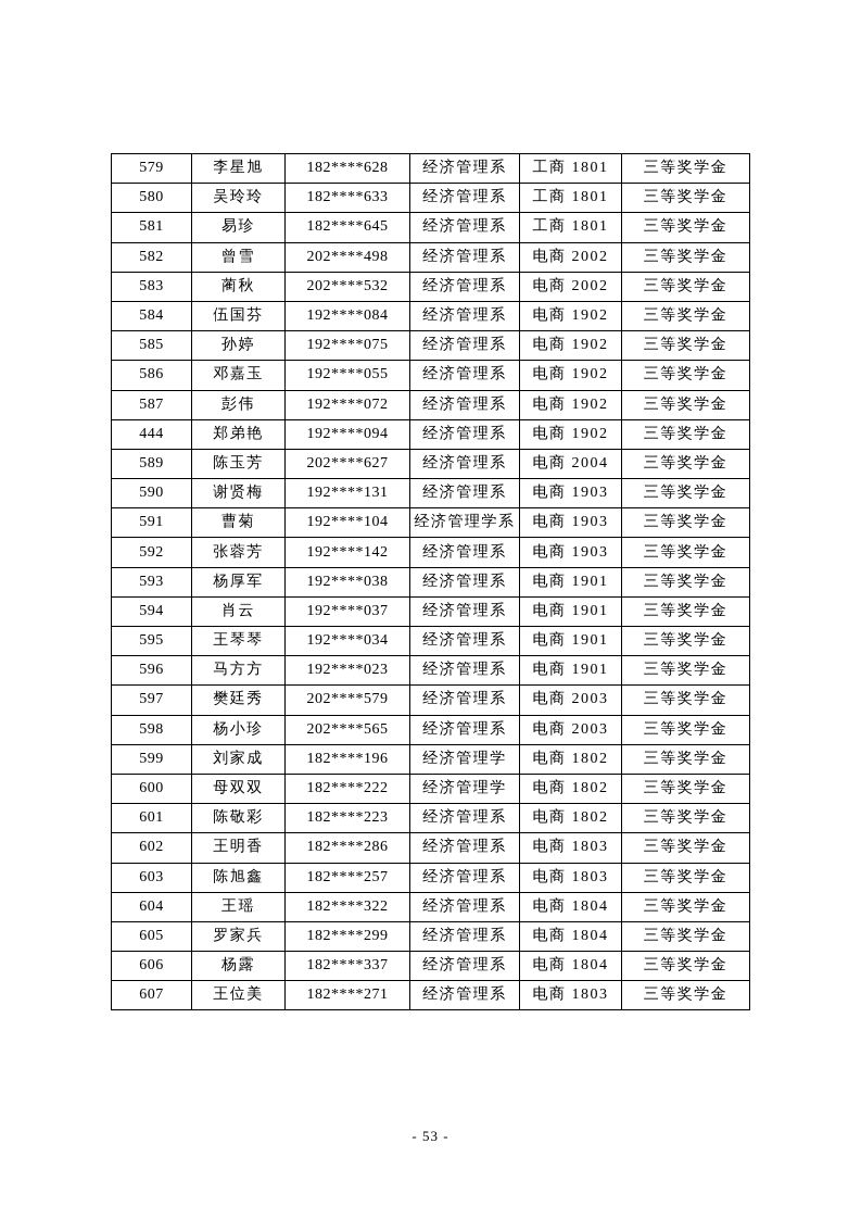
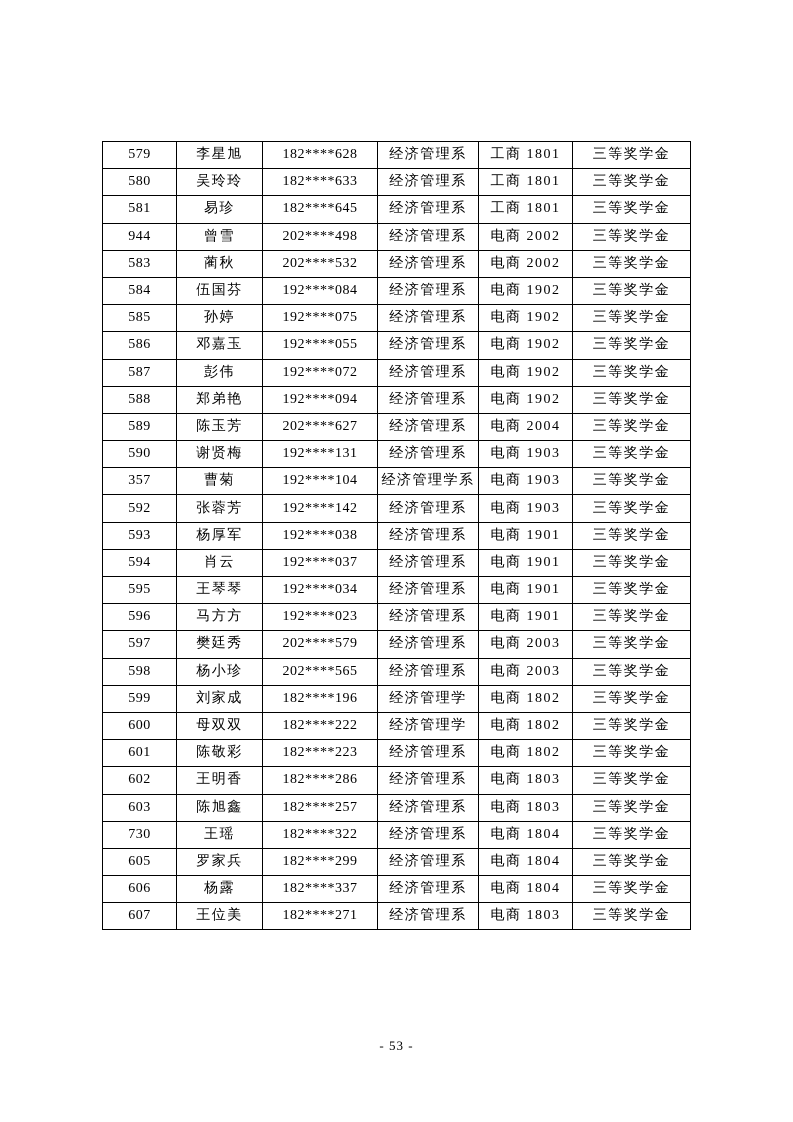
  579	李星旭	182****628	经济管理系	工商 1801	三等奖学金
  580	吴玲玲	182****633	经济管理系	工商 1801	三等奖学金
  581	易珍	182****645	经济管理系	工商 1801	三等奖学金
- 582	曾雪	202****498	经济管理系	电商 2002	三等奖学金
+ 944	曾雪	202****498	经济管理系	电商 2002	三等奖学金
  583	蔺秋	202****532	经济管理系	电商 2002	三等奖学金
  584	伍国芬	192****084	经济管理系	电商 1902	三等奖学金
  585	孙婷	192****075	经济管理系	电商 1902	三等奖学金
  586	邓嘉玉	192****055	经济管理系	电商 1902	三等奖学金
  587	彭伟	192****072	经济管理系	电商 1902	三等奖学金
- 444	郑弟艳	192****094	经济管理系	电商 1902	三等奖学金
+ 588	郑弟艳	192****094	经济管理系	电商 1902	三等奖学金
  589	陈玉芳	202****627	经济管理系	电商 2004	三等奖学金
  590	谢贤梅	192****131	经济管理系	电商 1903	三等奖学金
- 591	曹菊	192****104	经济管理学系	电商 1903	三等奖学金
+ 357	曹菊	192****104	经济管理学系	电商 1903	三等奖学金
  592	张蓉芳	192****142	经济管理系	电商 1903	三等奖学金
  593	杨厚军	192****038	经济管理系	电商 1901	三等奖学金
  594	肖云	192****037	经济管理系	电商 1901	三等奖学金
  595	王琴琴	192****034	经济管理系	电商 1901	三等奖学金
  596	马方方	192****023	经济管理系	电商 1901	三等奖学金
  597	樊廷秀	202****579	经济管理系	电商 2003	三等奖学金
  598	杨小珍	202****565	经济管理系	电商 2003	三等奖学金
  599	刘家成	182****196	经济管理学	电商 1802	三等奖学金
  600	母双双	182****222	经济管理学	电商 1802	三等奖学金
  601	陈敬彩	182****223	经济管理系	电商 1802	三等奖学金
  602	王明香	182****286	经济管理系	电商 1803	三等奖学金
  603	陈旭鑫	182****257	经济管理系	电商 1803	三等奖学金
- 604	王瑶	182****322	经济管理系	电商 1804	三等奖学金
+ 730	王瑶	182****322	经济管理系	电商 1804	三等奖学金
  605	罗家兵	182****299	经济管理系	电商 1804	三等奖学金
  606	杨露	182****337	经济管理系	电商 1804	三等奖学金
  607	王位美	182****271	经济管理系	电商 1803	三等奖学金
  - 53 -
